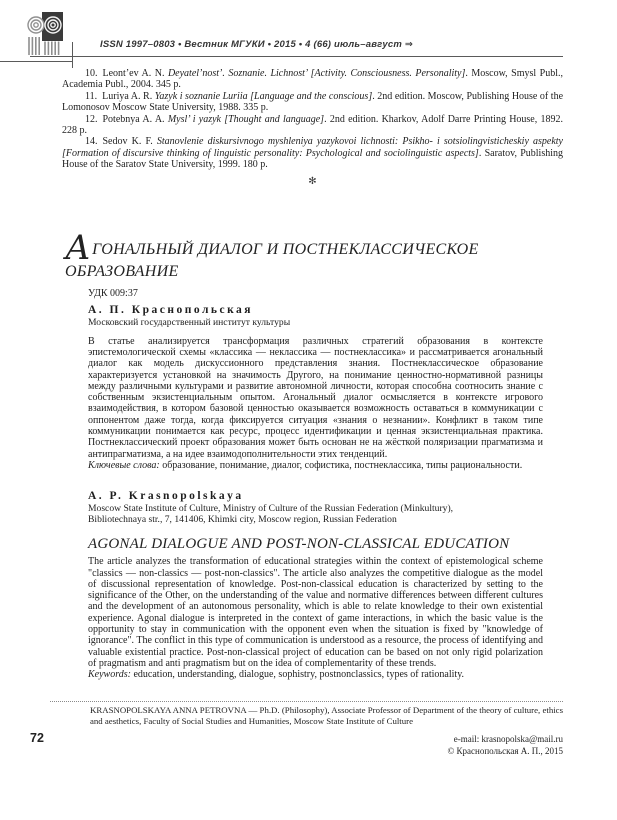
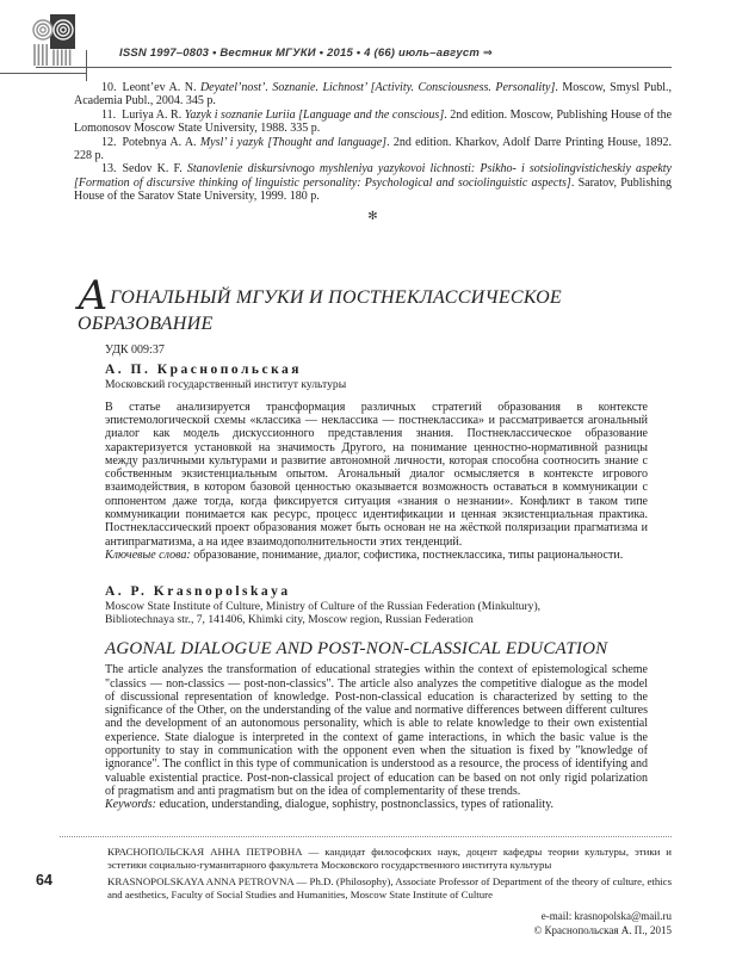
  ISSN 1997–0803 • Вестник МГУКИ • 2015 • 4 (66) июль–август ⇒
  10. Leont’ev A. N. Deyatel’nost’. Soznanie. Lichnost’ [Activity. Consciousness. Personality]. Moscow, Smysl Publ., Academia Publ., 2004. 345 p.
  11. Luriya A. R. Yazyk i soznanie Luriia [Language and the conscious]. 2nd edition. Moscow, Publishing House of the Lomonosov Moscow State University, 1988. 335 p.
  12. Potebnya A. A. Mysl’ i yazyk [Thought and language]. 2nd edition. Kharkov, Adolf Darre Printing House, 1892. 228 p.
- 14. Sedov K. F. Stanovlenie diskursivnogo myshleniya yazykovoi lichnosti: Psikho- i sotsiolingvisticheskiy aspekty [Formation of discursive thinking of linguistic personality: Psychological and sociolinguistic aspects]. Saratov, Publishing House of the Saratov State University, 1999. 180 p.
+ 13. Sedov K. F. Stanovlenie diskursivnogo myshleniya yazykovoi lichnosti: Psikho- i sotsiolingvisticheskiy aspekty [Formation of discursive thinking of linguistic personality: Psychological and sociolinguistic aspects]. Saratov, Publishing House of the Saratov State University, 1999. 180 p.
  ✻
- АГОНАЛЬНЫЙ ДИАЛОГ И ПОСТНЕКЛАССИЧЕСКОЕ ОБРАЗОВАНИЕ
+ АГОНАЛЬНЫЙ МГУКИ И ПОСТНЕКЛАССИЧЕСКОЕ ОБРАЗОВАНИЕ
  УДК 009:37
  А. П. Краснопольская
  Московский государственный институт культуры
  В статье анализируется трансформация различных стратегий образования в контексте эпистемологической схемы «классика — неклассика — постнеклассика» и рассматривается агональный диалог как модель дискуссионного представления знания. Постнеклассическое образование характеризуется установкой на значимость Другого, на понимание ценностно-нормативной разницы между различными культурами и развитие автономной личности, которая способна соотносить знание с собственным экзистенциальным опытом. Агональный диалог осмысляется в контексте игрового взаимодействия, в котором базовой ценностью оказывается возможность оставаться в коммуникации с оппонентом даже тогда, когда фиксируется ситуация «знания о незнании». Конфликт в таком типе коммуникации понимается как ресурс, процесс идентификации и ценная экзистенциальная практика. Постнеклассический проект образования может быть основан не на жёсткой поляризации прагматизма и антипрагматизма, а на идее взаимодополнительности этих тенденций.
  Ключевые слова: образование, понимание, диалог, софистика, постнеклассика, типы рациональности.
  A. P. Krasnopolskaya
  Moscow State Institute of Culture, Ministry of Culture of the Russian Federation (Minkultury),
  Bibliotechnaya str., 7, 141406, Khimki city, Moscow region, Russian Federation
  AGONAL DIALOGUE AND POST-NON-CLASSICAL EDUCATION
- The article analyzes the transformation of educational strategies within the context of epistemological scheme "classics — non-classics — post-non-classics". The article also analyzes the competitive dialogue as the model of discussional representation of knowledge. Post-non-classical education is characterized by setting to the significance of the Other, on the understanding of the value and normative differences between different cultures and the development of an autonomous personality, which is able to relate knowledge to their own existential experience. Agonal dialogue is interpreted in the context of game interactions, in which the basic value is the opportunity to stay in communication with the opponent even when the situation is fixed by "knowledge of ignorance". The conflict in this type of communication is understood as a resource, the process of identifying and valuable existential practice. Post-non-classical project of education can be based on not only rigid polarization of pragmatism and anti pragmatism but on the idea of complementarity of these trends.
+ The article analyzes the transformation of educational strategies within the context of epistemological scheme "classics — non-classics — post-non-classics". The article also analyzes the competitive dialogue as the model of discussional representation of knowledge. Post-non-classical education is characterized by setting to the significance of the Other, on the understanding of the value and normative differences between different cultures and the development of an autonomous personality, which is able to relate knowledge to their own existential experience. State dialogue is interpreted in the context of game interactions, in which the basic value is the opportunity to stay in communication with the opponent even when the situation is fixed by "knowledge of ignorance". The conflict in this type of communication is understood as a resource, the process of identifying and valuable existential practice. Post-non-classical project of education can be based on not only rigid polarization of pragmatism and anti pragmatism but on the idea of complementarity of these trends.
  Keywords: education, understanding, dialogue, sophistry, postnonclassics, types of rationality.
+ КРАСНОПОЛЬСКАЯ АННА ПЕТРОВНА — кандидат философских наук, доцент кафедры теории культуры, этики и эстетики социально-гуманитарного факультета Московского государственного института культуры
  KRASNOPOLSKAYA ANNA PETROVNA — Ph.D. (Philosophy), Associate Professor of Department of the theory of culture, ethics and aesthetics, Faculty of Social Studies and Humanities, Moscow State Institute of Culture
  e-mail: krasnopolska@mail.ru
  © Краснопольская А. П., 2015
- 72
+ 64
